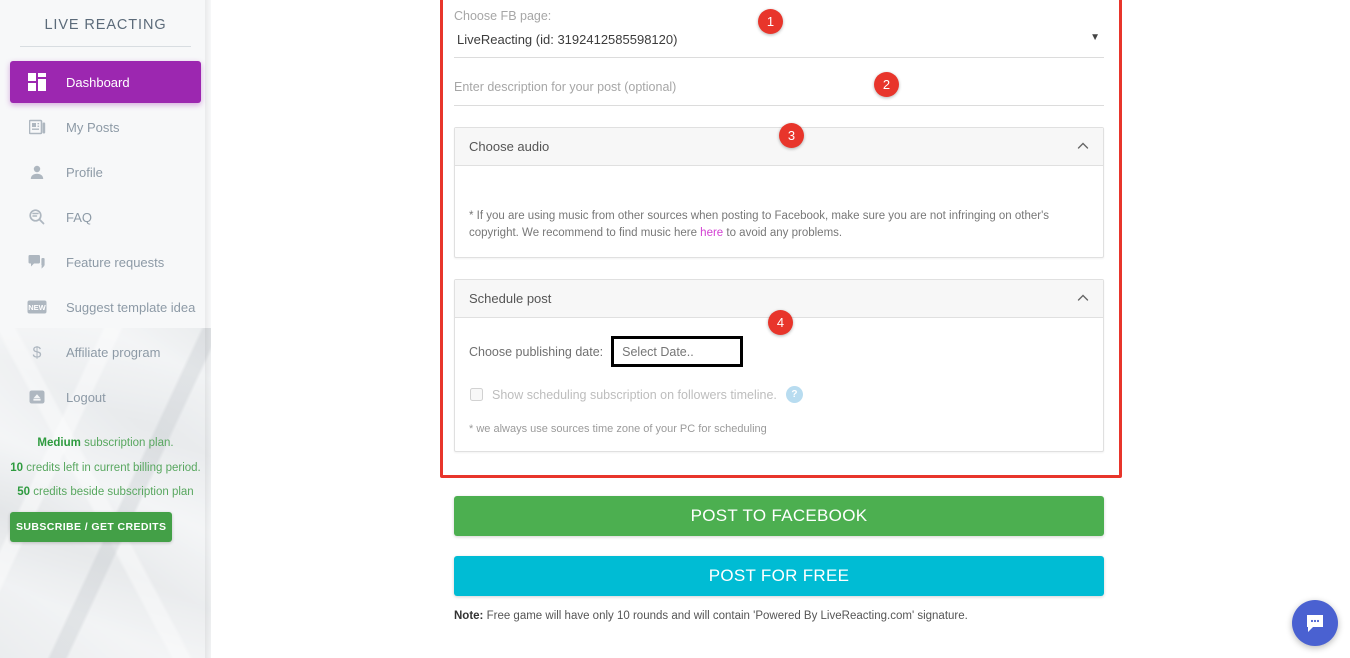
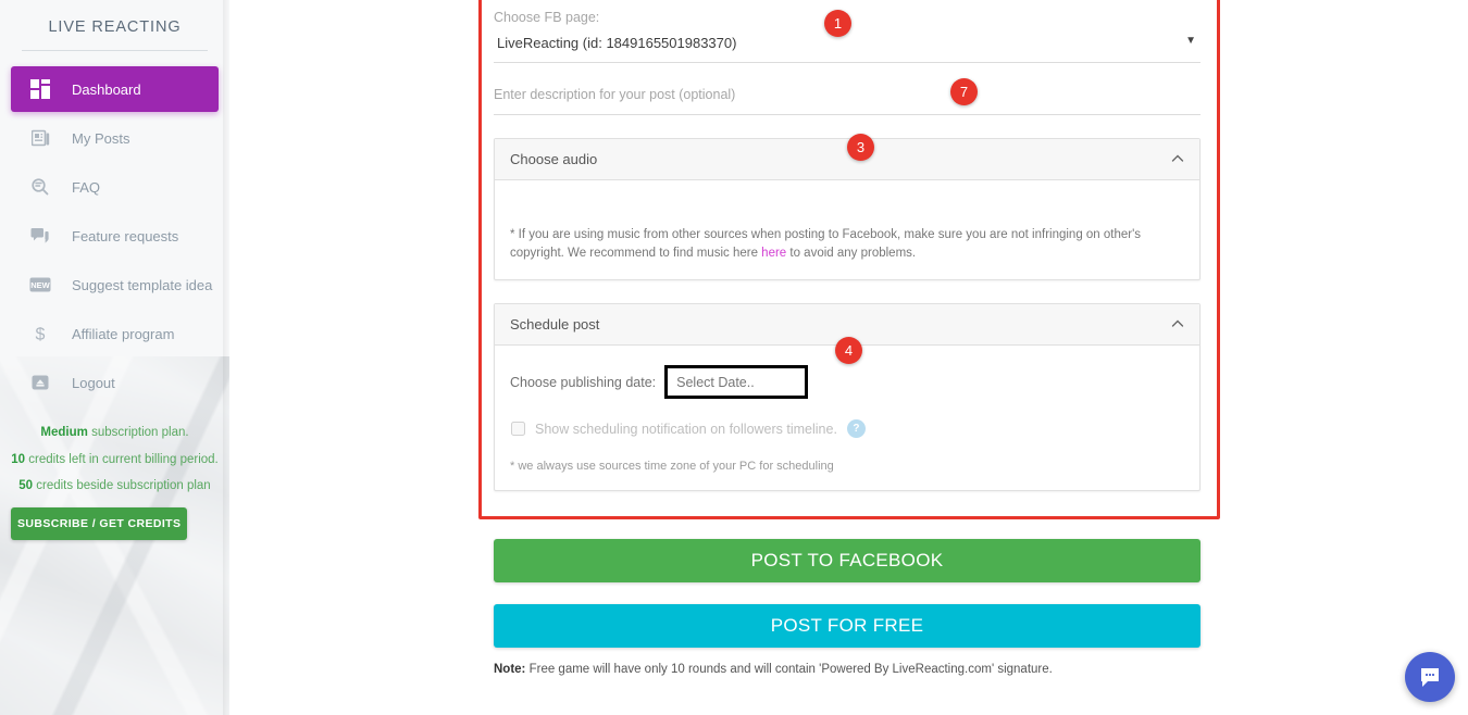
  LIVE REACTING
  Dashboard
  My Posts
- Profile
  FAQ
  Feature requests
  NEW
  Suggest template idea
  $
  Affiliate program
  Logout
  Medium subscription plan.
  10 credits left in current billing period.
  50 credits beside subscription plan
  SUBSCRIBE / GET CREDITS
  Choose FB page:
- LiveReacting (id: 3192412585598120)
+ LiveReacting (id: 1849165501983370)
  ▼
  Enter description for your post (optional)
  Choose audio
  * If you are using music from other sources when posting to Facebook, make sure you are not infringing on other's copyright. We recommend to find music here here to avoid any problems.
  Schedule post
  Choose publishing date:
  Select Date..
- Show scheduling subscription on followers timeline.
+ Show scheduling notification on followers timeline.
  ?
  * we always use sources time zone of your PC for scheduling
  POST TO FACEBOOK
  POST FOR FREE
  Note: Free game will have only 10 rounds and will contain 'Powered By LiveReacting.com' signature.
  1
- 2
+ 7
  3
  4
